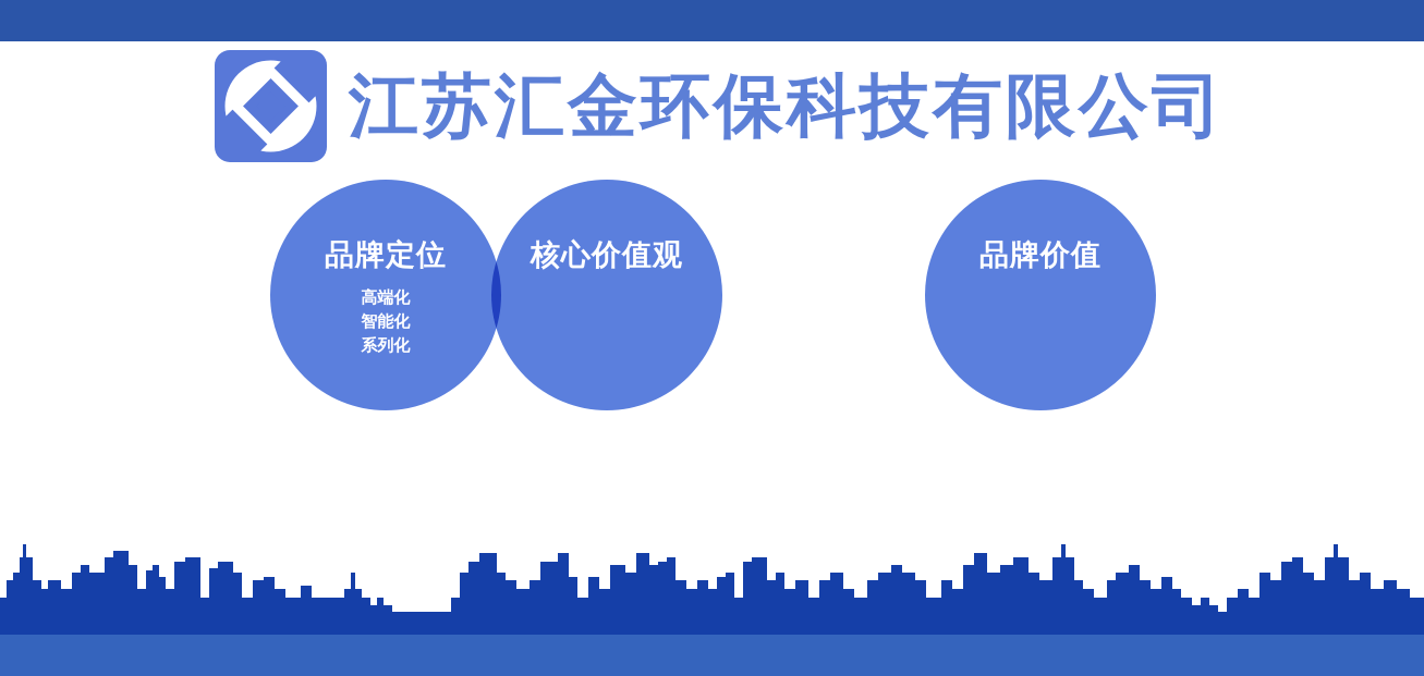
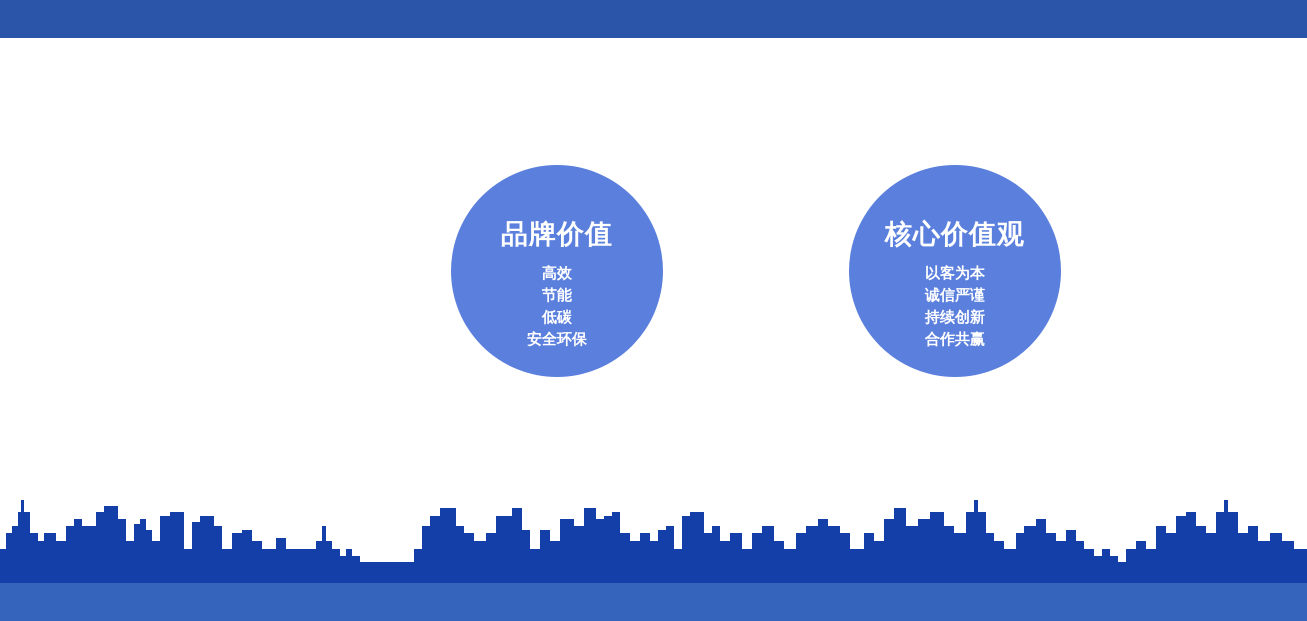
- 江苏汇金环保科技有限公司
- 品牌定位
- 高端化
- 智能化
- 系列化
- 核心价值观
+ 品牌价值
+ 高效
+ 节能
+ 低碳
+ 安全环保
- 品牌价值
+ 核心价值观
+ 以客为本
+ 诚信严谨
+ 持续创新
+ 合作共赢
